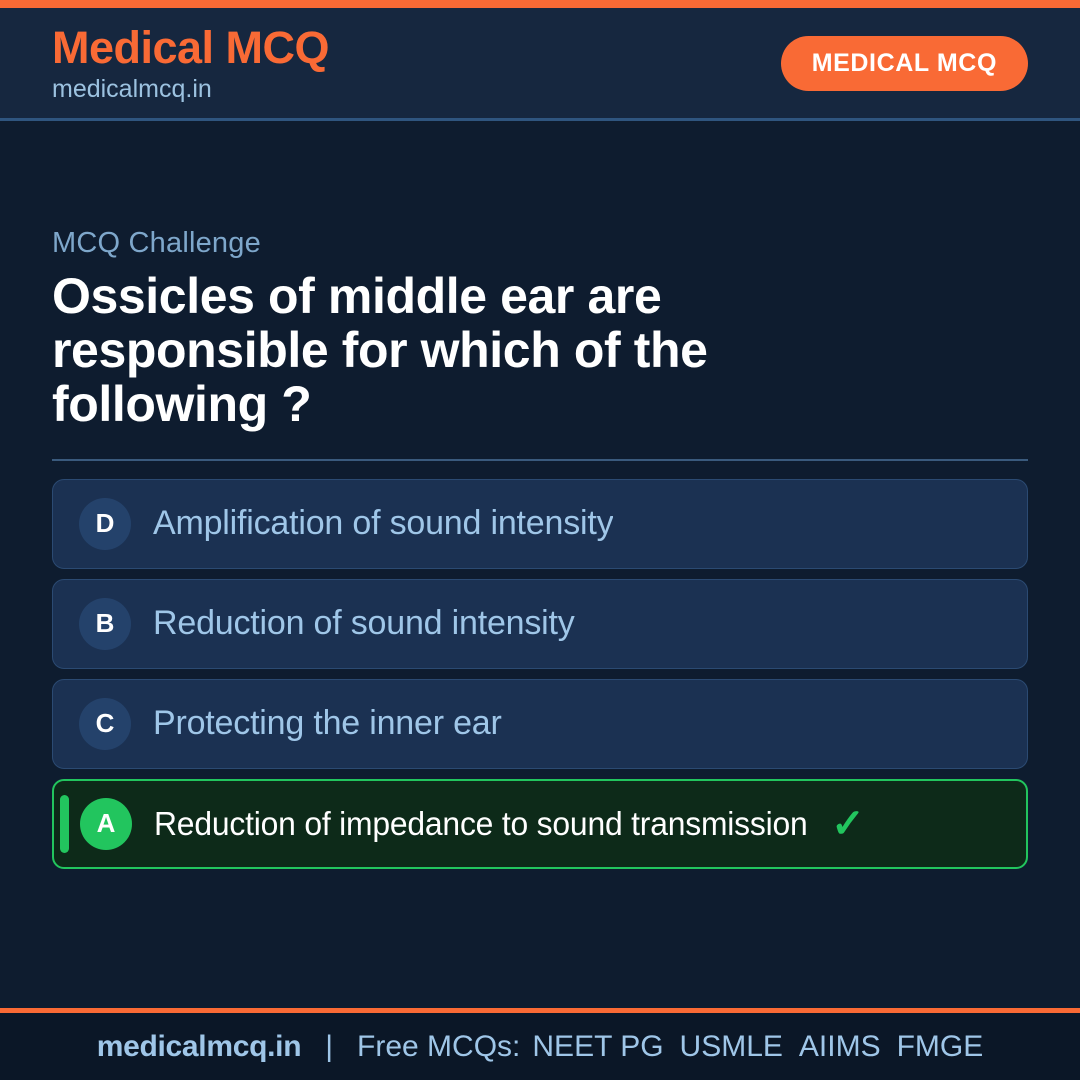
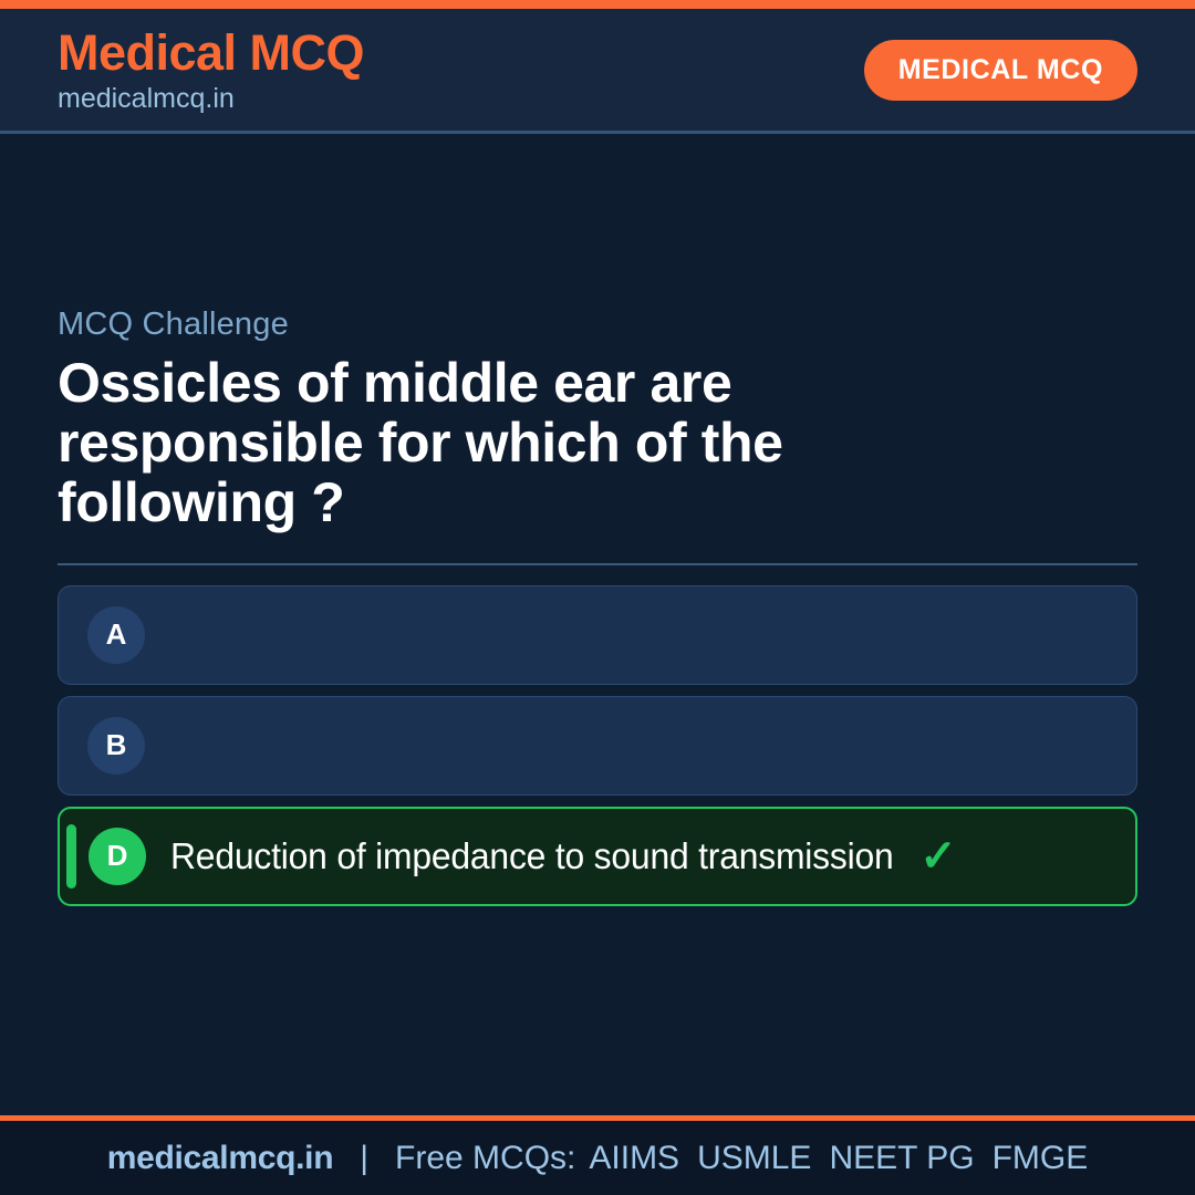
  Medical MCQ
  medicalmcq.in
  MEDICAL MCQ
  MCQ Challenge
  Ossicles of middle ear are responsible for which of the following ?
- D
+ A
- Amplification of sound intensity
  B
- Reduction of sound intensity
- C
- Protecting the inner ear
- A
+ D
  Reduction of impedance to sound transmission
  ✓
  medicalmcq.in
  |
  Free MCQs:
- NEET PG
+ AIIMS
  USMLE
- AIIMS
+ NEET PG
  FMGE
